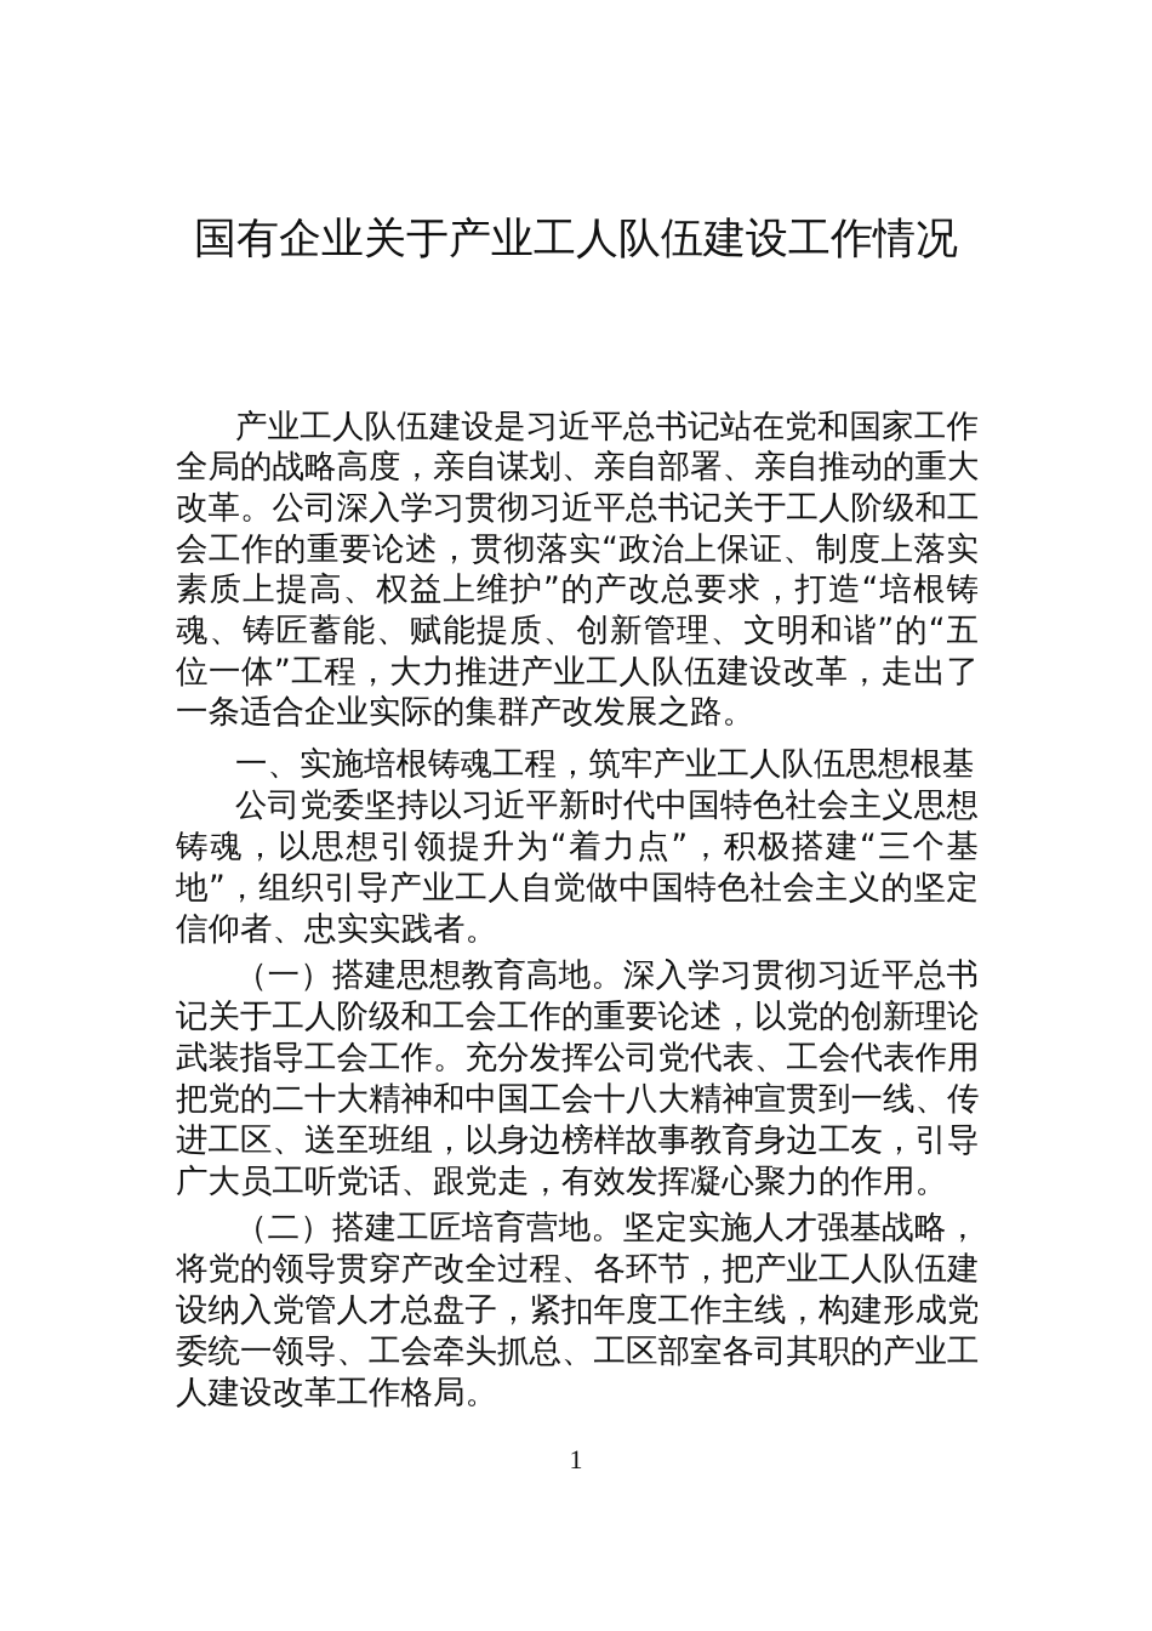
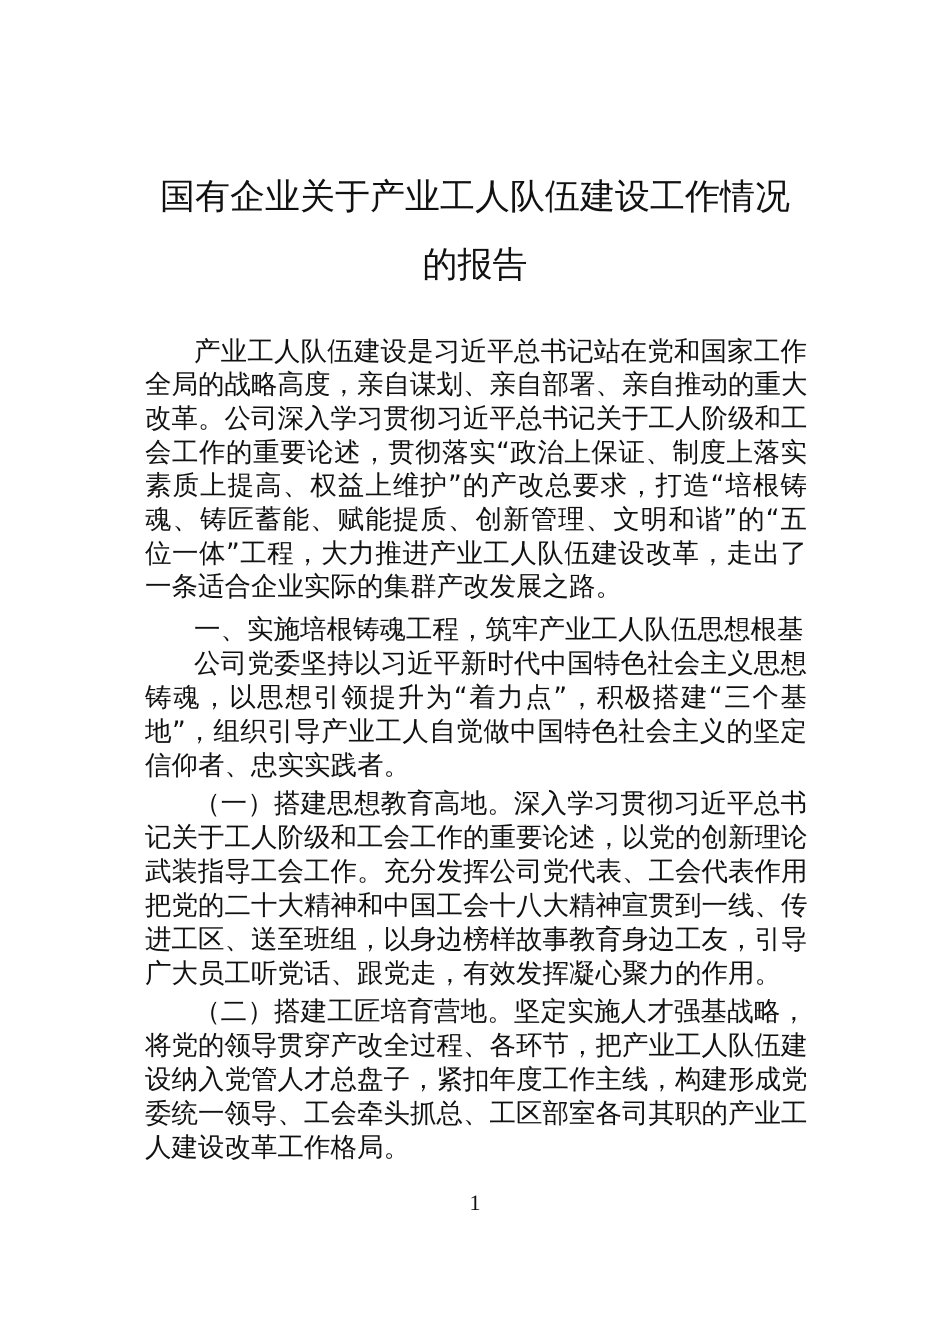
  国有企业关于产业工人队伍建设工作情况
+ 的报告
  产业工人队伍建设是习近平总书记站在党和国家工作
  全局的战略高度，亲自谋划、亲自部署、亲自推动的重大
  改革。公司深入学习贯彻习近平总书记关于工人阶级和工
  会工作的重要论述，贯彻落实“政治上保证、制度上落实
  素质上提高、权益上维护”的产改总要求，打造“培根铸
  魂、铸匠蓄能、赋能提质、创新管理、文明和谐”的“五
  位一体”工程，大力推进产业工人队伍建设改革，走出了
  一条适合企业实际的集群产改发展之路。
  一、实施培根铸魂工程，筑牢产业工人队伍思想根基
  公司党委坚持以习近平新时代中国特色社会主义思想
  铸魂，以思想引领提升为“着力点”，积极搭建“三个基
  地”，组织引导产业工人自觉做中国特色社会主义的坚定
  信仰者、忠实实践者。
  （一）搭建思想教育高地。深入学习贯彻习近平总书
  记关于工人阶级和工会工作的重要论述，以党的创新理论
  武装指导工会工作。充分发挥公司党代表、工会代表作用
  把党的二十大精神和中国工会十八大精神宣贯到一线、传
  进工区、送至班组，以身边榜样故事教育身边工友，引导
  广大员工听党话、跟党走，有效发挥凝心聚力的作用。
  （二）搭建工匠培育营地。坚定实施人才强基战略，
  将党的领导贯穿产改全过程、各环节，把产业工人队伍建
  设纳入党管人才总盘子，紧扣年度工作主线，构建形成党
  委统一领导、工会牵头抓总、工区部室各司其职的产业工
  人建设改革工作格局。
  1
